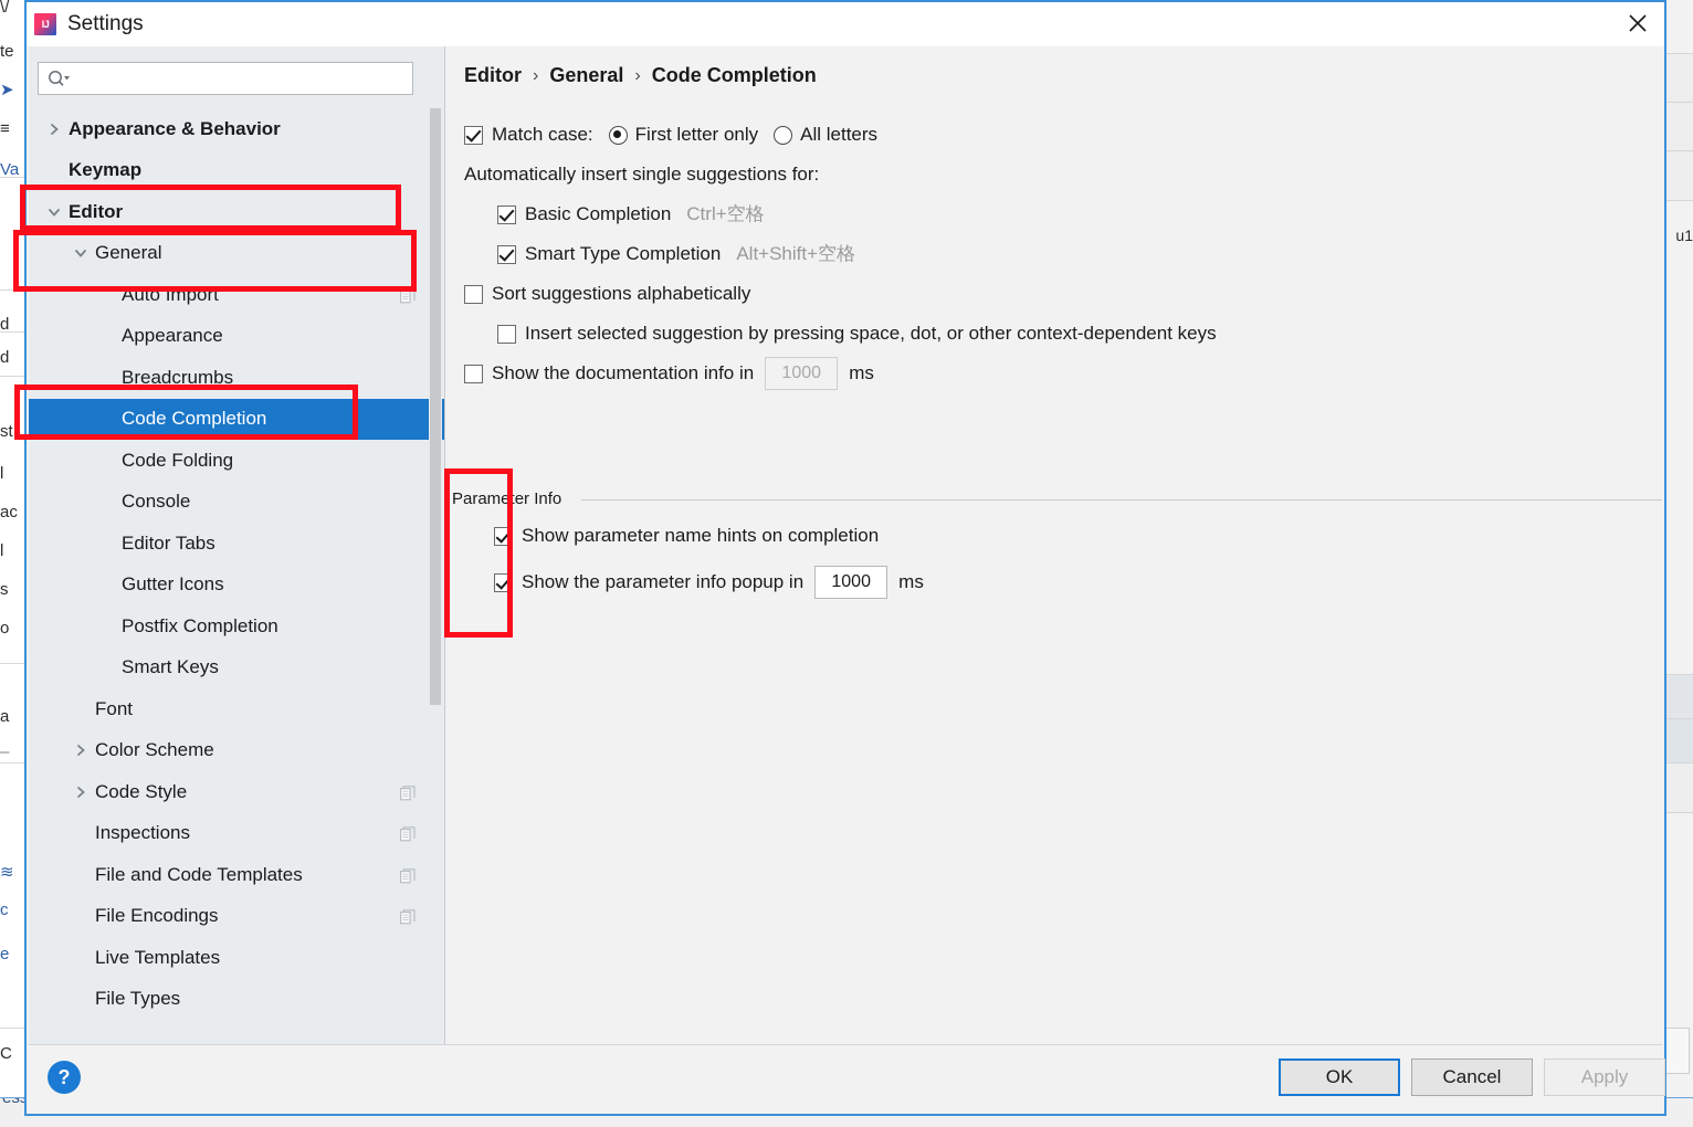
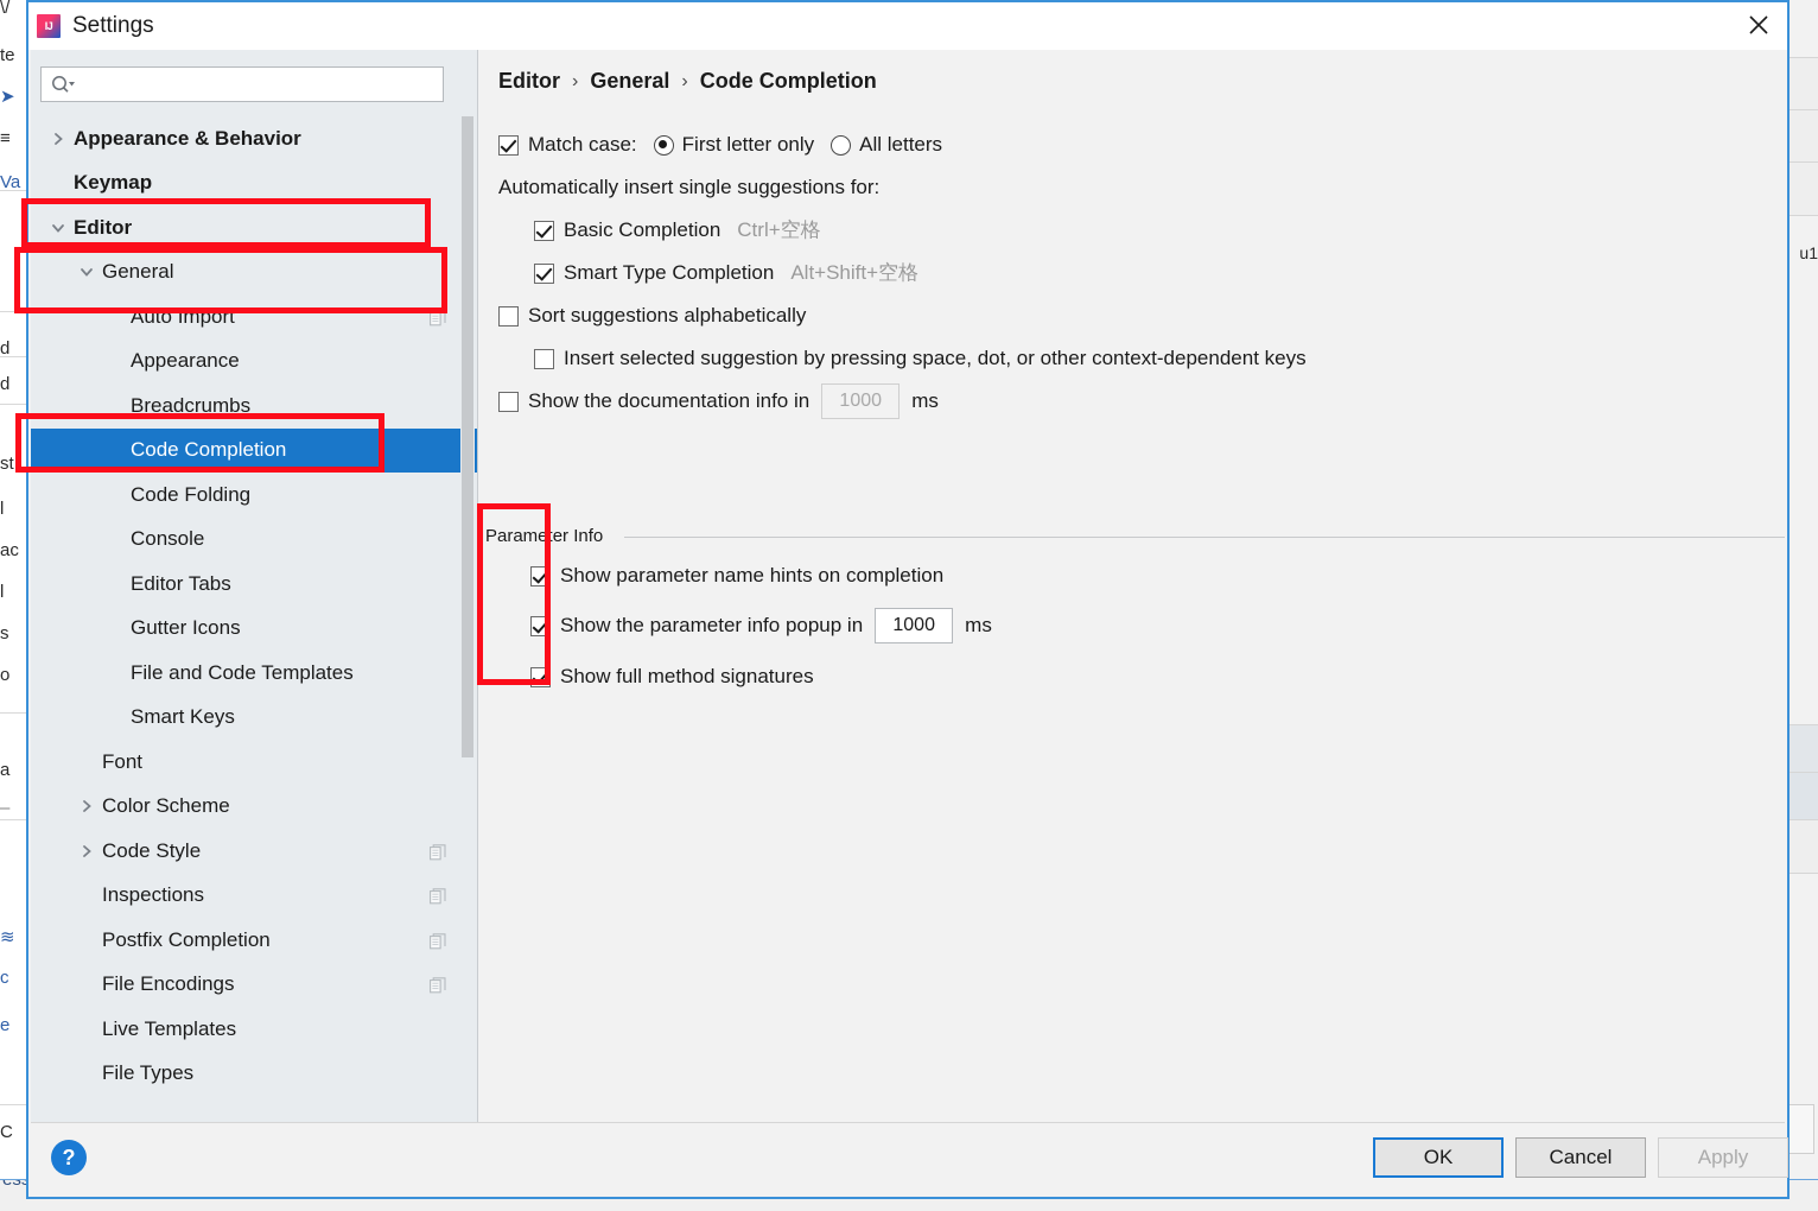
  \/
  te
  ➤
  ≡
  Va
  d
  d
  st
  l
  ac
  l
  s
  o
  a
  –
  ≋
  c
  e
  C
  u1
  Settings
  Appearance & Behavior
  Keymap
  Editor
  General
  Auto Import
  Appearance
  Breadcrumbs
  Code Completion
  Code Folding
  Console
  Editor Tabs
  Gutter Icons
- Postfix Completion
+ File and Code Templates
  Smart Keys
  Font
  Color Scheme
  Code Style
  Inspections
- File and Code Templates
+ Postfix Completion
  File Encodings
  Live Templates
  File Types
  Editor
  ›
  General
  ›
  Code Completion
  Match case:
  First letter only
  All letters
  Automatically insert single suggestions for:
  Basic Completion
  Ctrl+空格
  Smart Type Completion
  Alt+Shift+空格
  Sort suggestions alphabetically
  Insert selected suggestion by pressing space, dot, or other context-dependent keys
  Show the documentation info in
  1000
  ms
  Parameter Info
  Show parameter name hints on completion
  Show the parameter info popup in
  1000
  ms
+ Show full method signatures
  ?
  OK
  Cancel
  Apply
